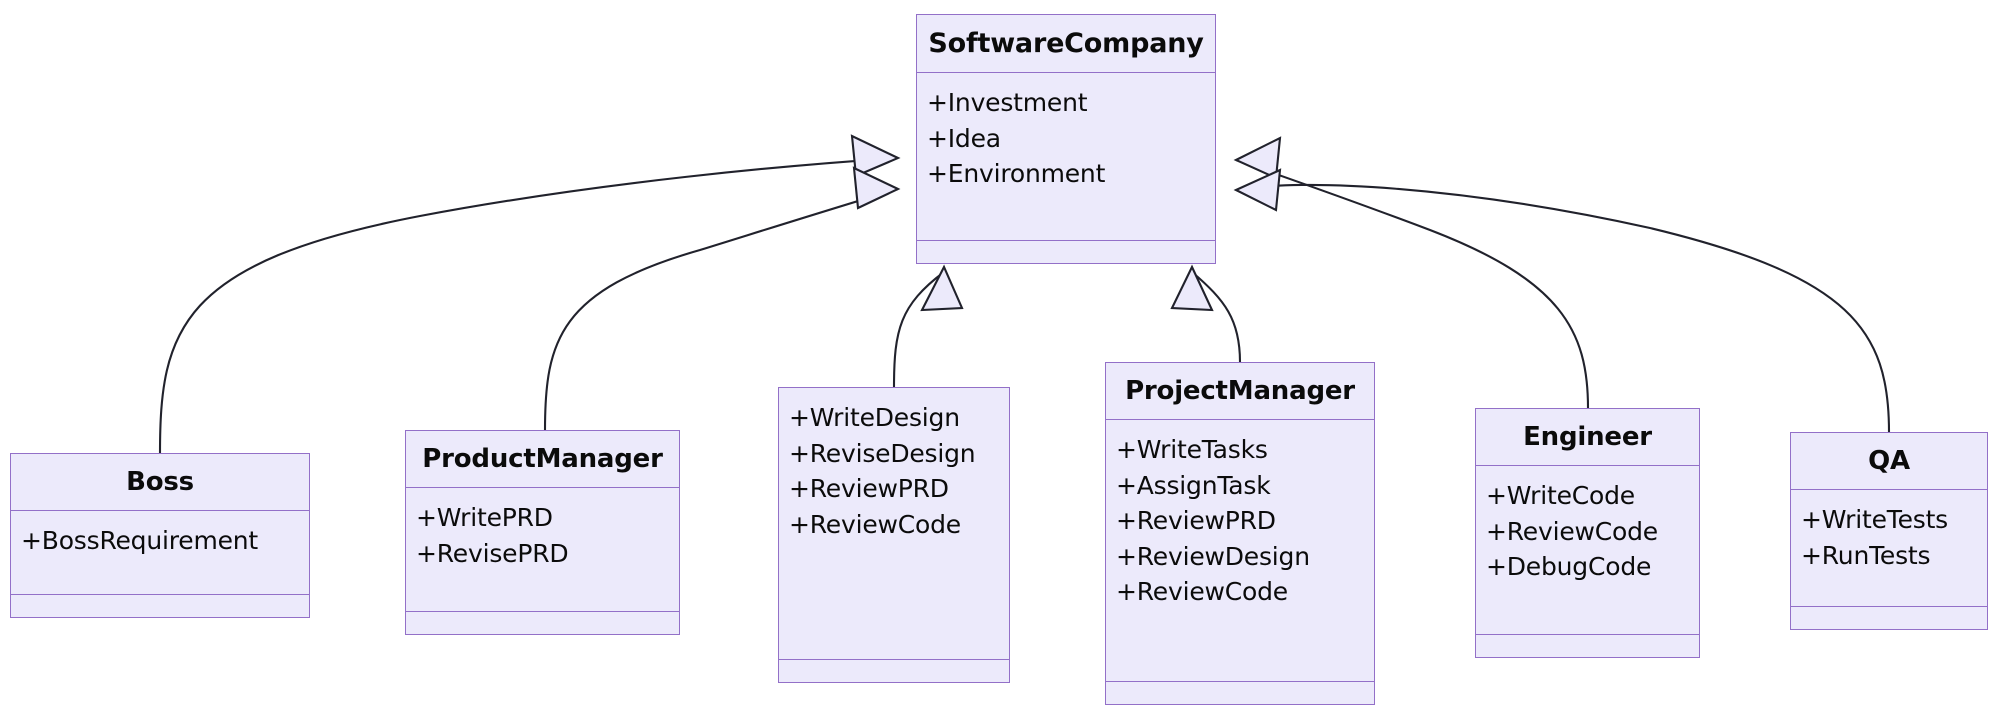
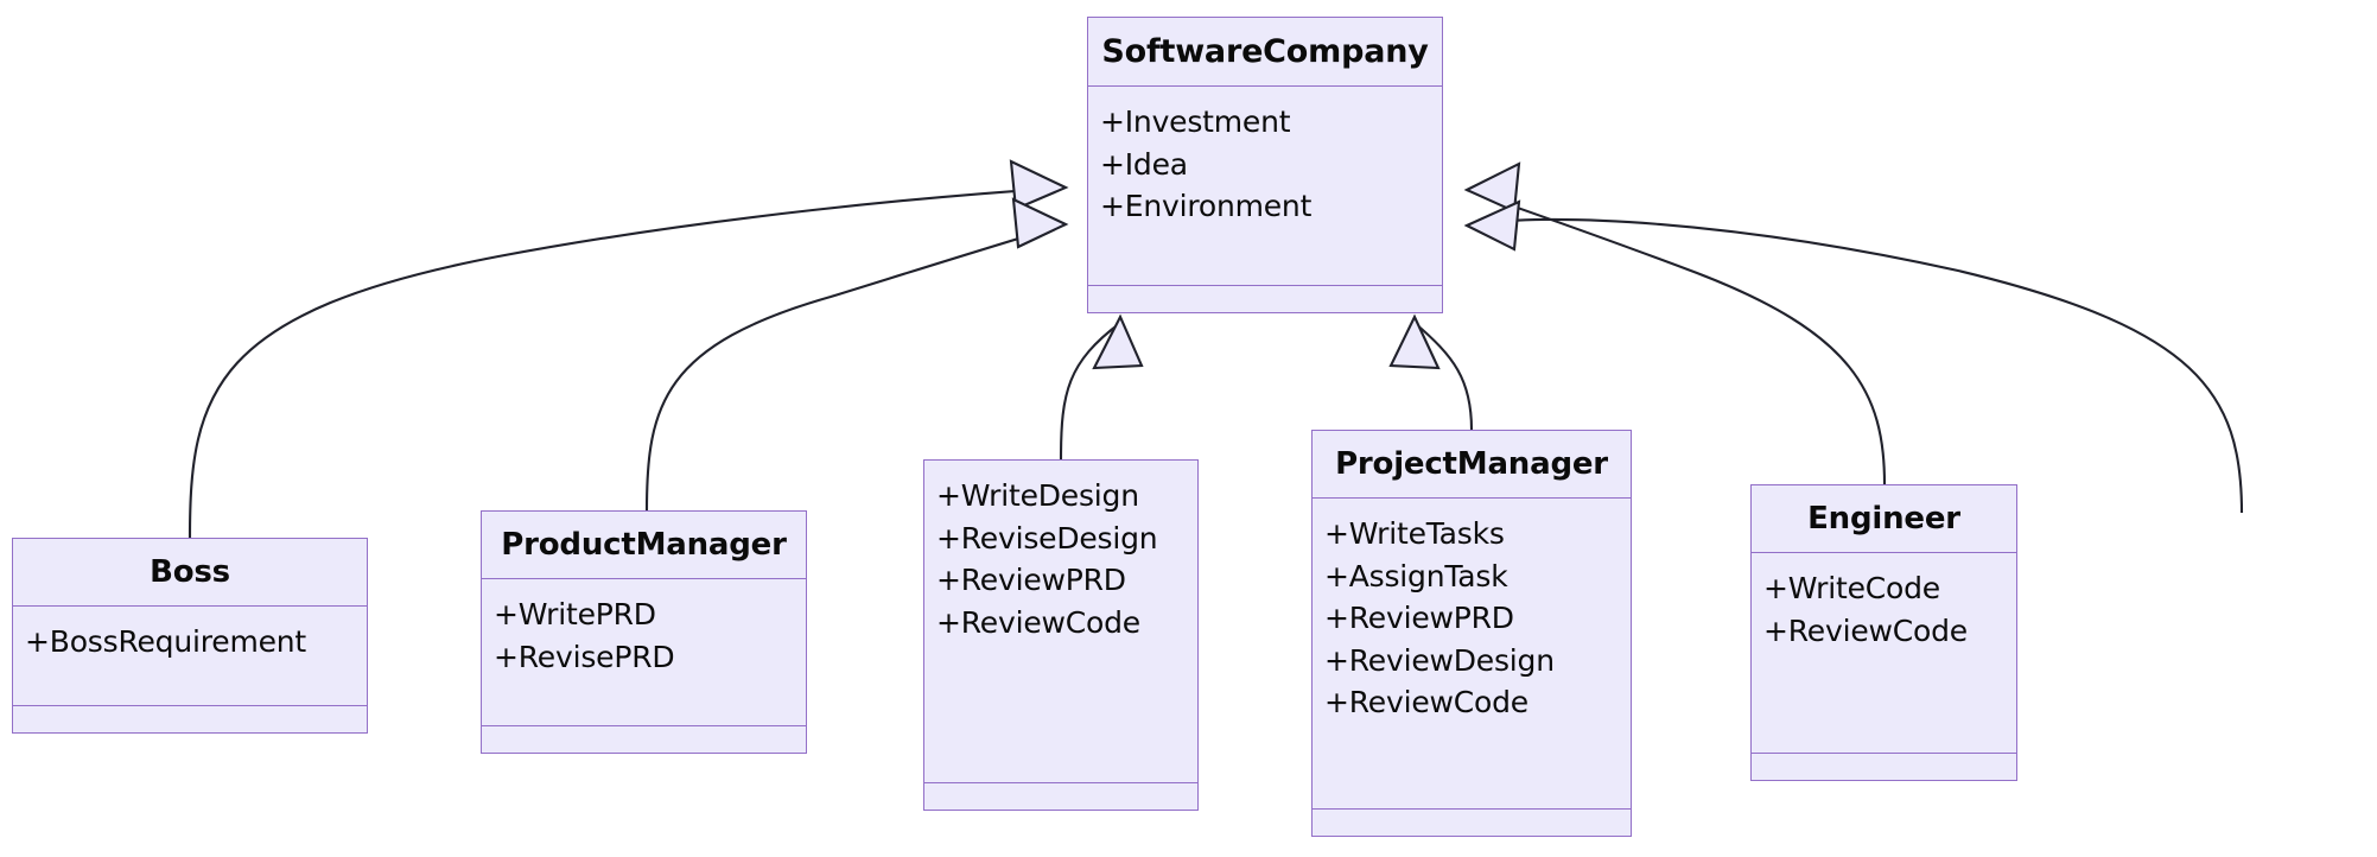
  SoftwareCompany
  +Investment
  +Idea
  +Environment
  Boss
  +BossRequirement
  ProductManager
  +WritePRD
  +RevisePRD
  +WriteDesign
  +ReviseDesign
  +ReviewPRD
  +ReviewCode
  ProjectManager
  +WriteTasks
  +AssignTask
  +ReviewPRD
  +ReviewDesign
  +ReviewCode
  Engineer
  +WriteCode
  +ReviewCode
- +DebugCode
- QA
- +WriteTests
- +RunTests
